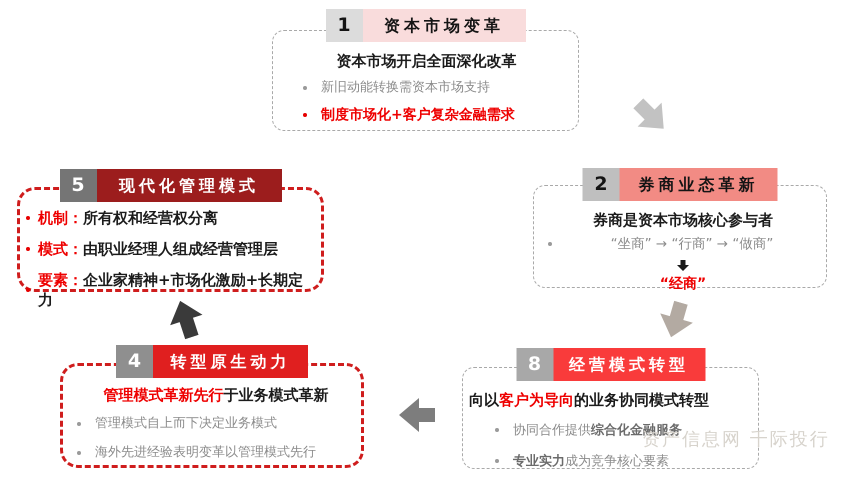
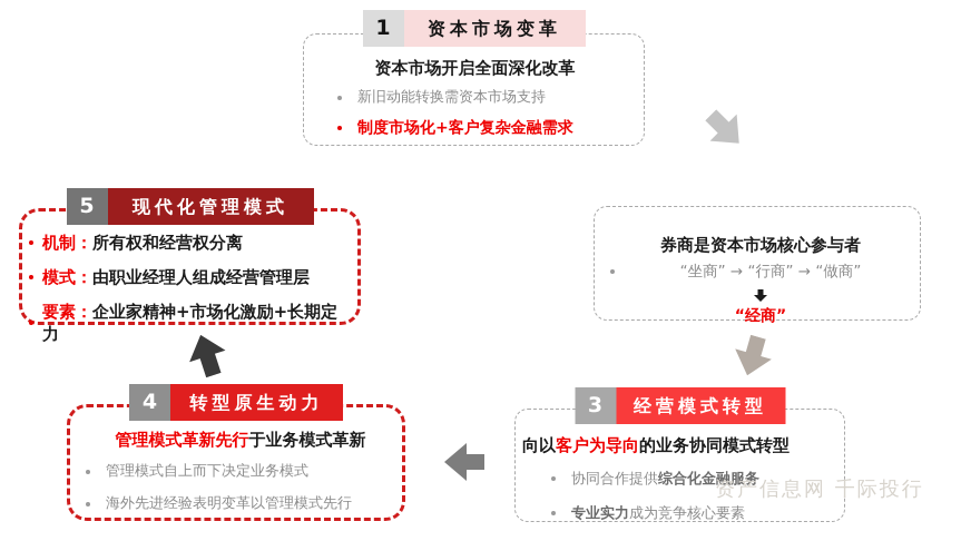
  1
  资本市场变革
  资本市场开启全面深化改革
  新旧动能转换需资本市场支持
  制度市场化+客户复杂金融需求
- 2
- 券商业态革新
  券商是资本市场核心参与者
  “坐商” → “行商” → “做商”
  “经商”
- 8
+ 3
  经营模式转型
  向以客户为导向的业务协同模式转型
  协同合作提供综合化金融服务
  专业实力成为竞争核心要素
  4
  转型原生动力
  管理模式革新先行于业务模式革新
  管理模式自上而下决定业务模式
  海外先进经验表明变革以管理模式先行
  5
  现代化管理模式
  机制：所有权和经营权分离
  模式：由职业经理人组成经营管理层
  要素：企业家精神+市场化激励+长期定力
  资产信息网 千际投行
